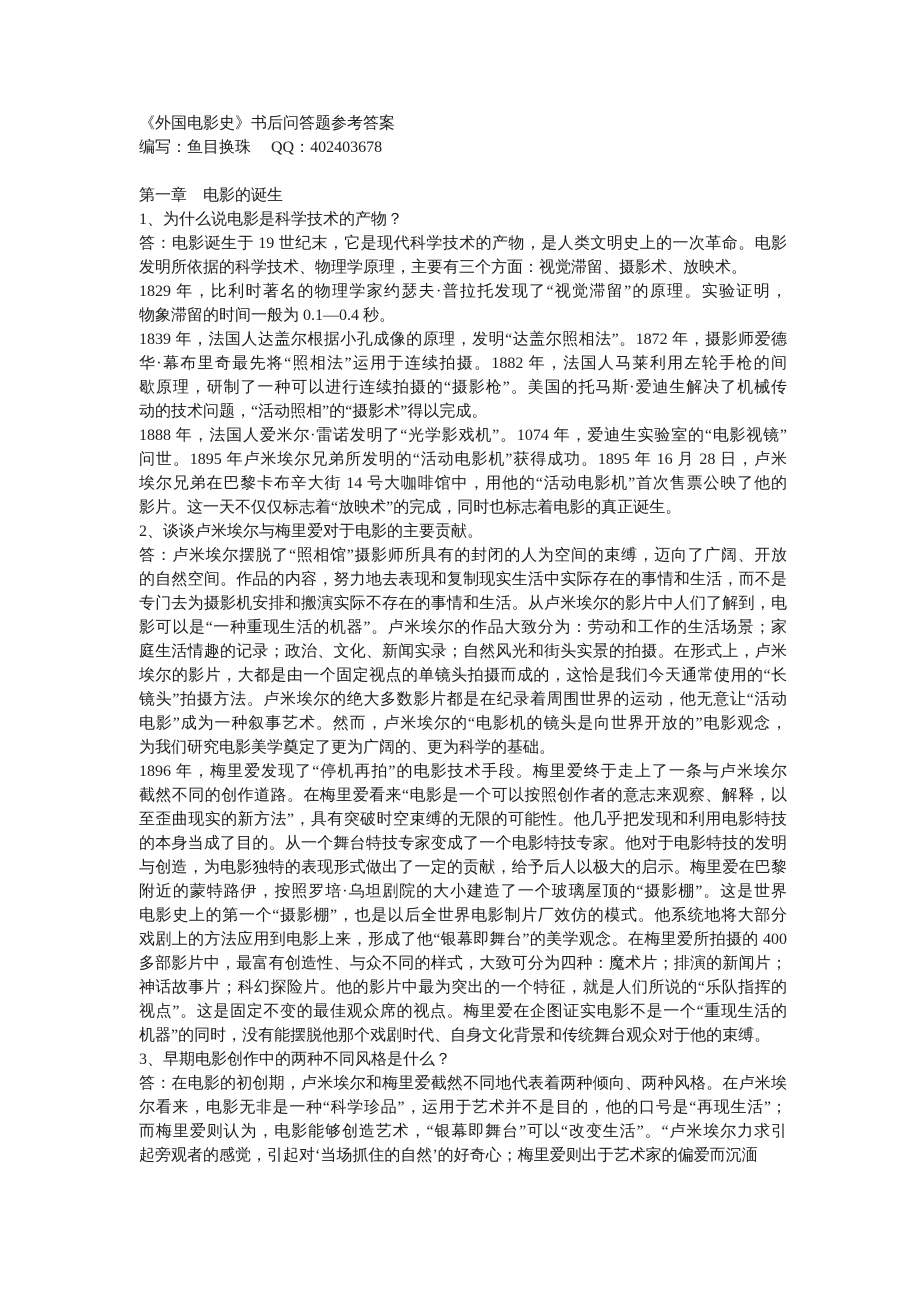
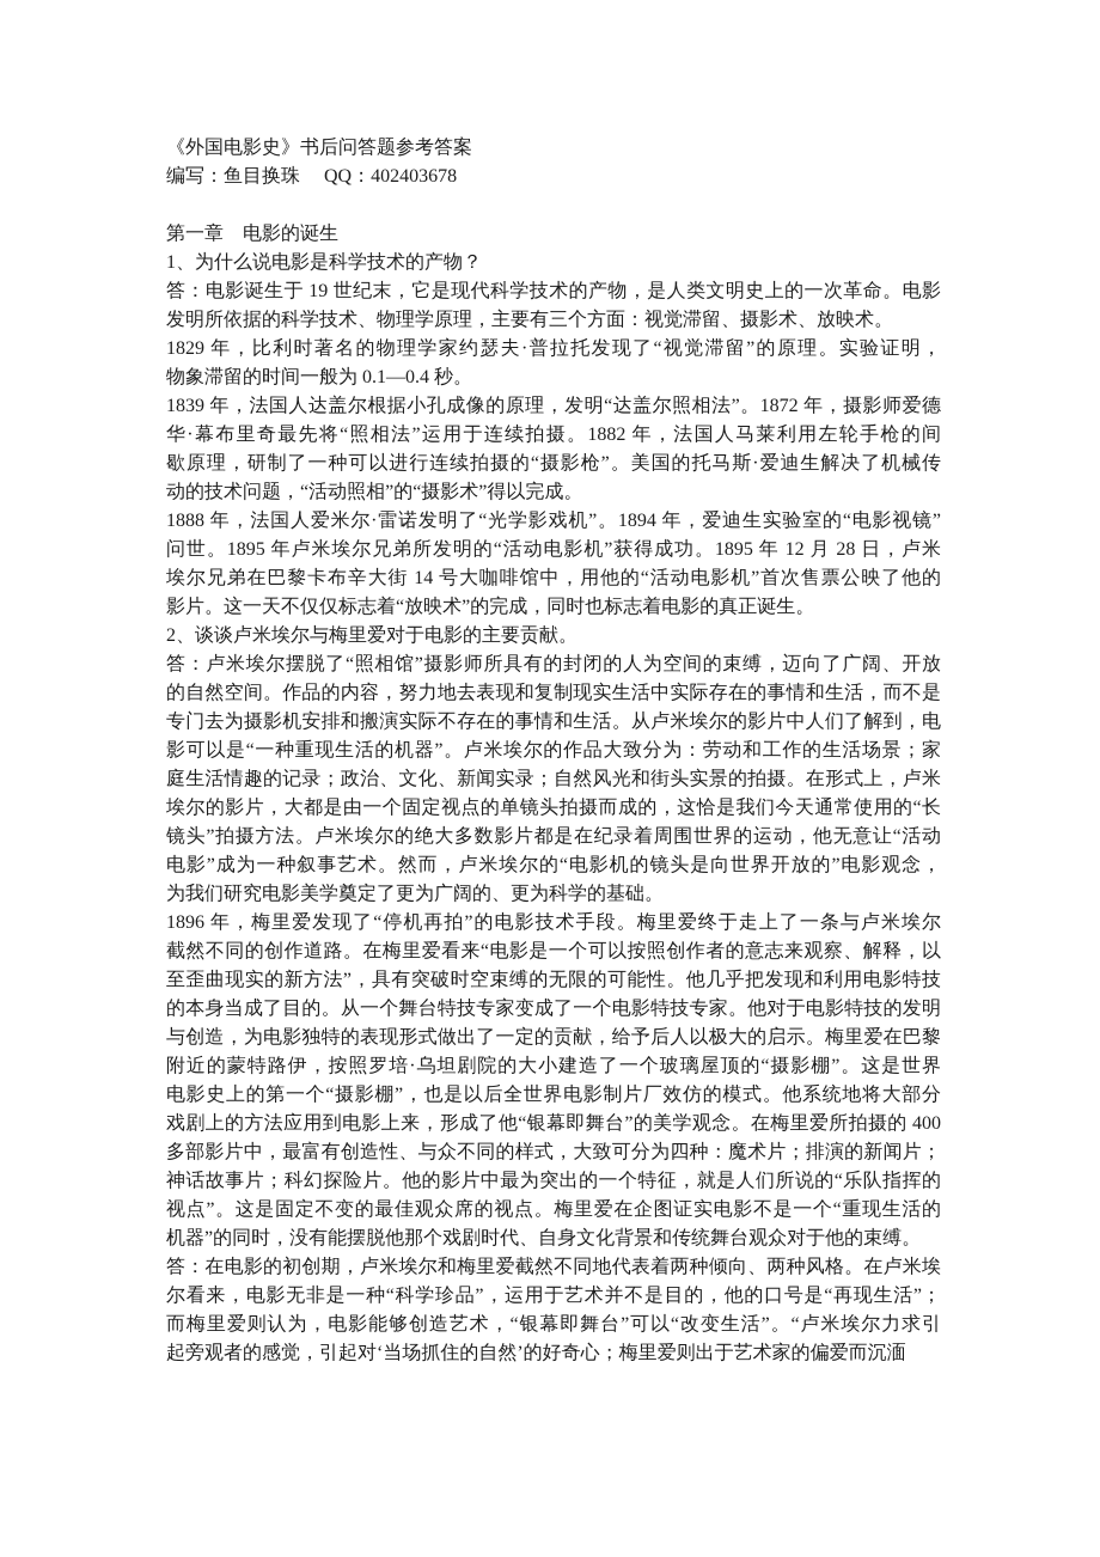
  《外国电影史》书后问答题参考答案
  编写：鱼目换珠 QQ：402403678
  第一章 电影的诞生
  1、为什么说电影是科学技术的产物？
  答：电影诞生于 19 世纪末，它是现代科学技术的产物，是人类文明史上的一次革命。电影
  发明所依据的科学技术、物理学原理，主要有三个方面：视觉滞留、摄影术、放映术。
  1829 年，比利时著名的物理学家约瑟夫·普拉托发现了“视觉滞留”的原理。实验证明，
  物象滞留的时间一般为 0.1—0.4 秒。
  1839 年，法国人达盖尔根据小孔成像的原理，发明“达盖尔照相法”。1872 年，摄影师爱德
  华·幕布里奇最先将“照相法”运用于连续拍摄。1882 年，法国人马莱利用左轮手枪的间
  歇原理，研制了一种可以进行连续拍摄的“摄影枪”。美国的托马斯·爱迪生解决了机械传
  动的技术问题，“活动照相”的“摄影术”得以完成。
- 1888 年，法国人爱米尔·雷诺发明了“光学影戏机”。1074 年，爱迪生实验室的“电影视镜”
+ 1888 年，法国人爱米尔·雷诺发明了“光学影戏机”。1894 年，爱迪生实验室的“电影视镜”
- 问世。1895 年卢米埃尔兄弟所发明的“活动电影机”获得成功。1895 年 16 月 28 日，卢米
+ 问世。1895 年卢米埃尔兄弟所发明的“活动电影机”获得成功。1895 年 12 月 28 日，卢米
  埃尔兄弟在巴黎卡布辛大街 14 号大咖啡馆中，用他的“活动电影机”首次售票公映了他的
  影片。这一天不仅仅标志着“放映术”的完成，同时也标志着电影的真正诞生。
  2、谈谈卢米埃尔与梅里爱对于电影的主要贡献。
  答：卢米埃尔摆脱了“照相馆”摄影师所具有的封闭的人为空间的束缚，迈向了广阔、开放
  的自然空间。作品的内容，努力地去表现和复制现实生活中实际存在的事情和生活，而不是
  专门去为摄影机安排和搬演实际不存在的事情和生活。从卢米埃尔的影片中人们了解到，电
  影可以是“一种重现生活的机器”。卢米埃尔的作品大致分为：劳动和工作的生活场景；家
  庭生活情趣的记录；政治、文化、新闻实录；自然风光和街头实景的拍摄。在形式上，卢米
  埃尔的影片，大都是由一个固定视点的单镜头拍摄而成的，这恰是我们今天通常使用的“长
  镜头”拍摄方法。卢米埃尔的绝大多数影片都是在纪录着周围世界的运动，他无意让“活动
  电影”成为一种叙事艺术。然而，卢米埃尔的“电影机的镜头是向世界开放的”电影观念，
  为我们研究电影美学奠定了更为广阔的、更为科学的基础。
  1896 年，梅里爱发现了“停机再拍”的电影技术手段。梅里爱终于走上了一条与卢米埃尔
  截然不同的创作道路。在梅里爱看来“电影是一个可以按照创作者的意志来观察、解释，以
  至歪曲现实的新方法”，具有突破时空束缚的无限的可能性。他几乎把发现和利用电影特技
  的本身当成了目的。从一个舞台特技专家变成了一个电影特技专家。他对于电影特技的发明
  与创造，为电影独特的表现形式做出了一定的贡献，给予后人以极大的启示。梅里爱在巴黎
  附近的蒙特路伊，按照罗培·乌坦剧院的大小建造了一个玻璃屋顶的“摄影棚”。这是世界
  电影史上的第一个“摄影棚”，也是以后全世界电影制片厂效仿的模式。他系统地将大部分
  戏剧上的方法应用到电影上来，形成了他“银幕即舞台”的美学观念。在梅里爱所拍摄的 400
  多部影片中，最富有创造性、与众不同的样式，大致可分为四种：魔术片；排演的新闻片；
  神话故事片；科幻探险片。他的影片中最为突出的一个特征，就是人们所说的“乐队指挥的
  视点”。这是固定不变的最佳观众席的视点。梅里爱在企图证实电影不是一个“重现生活的
  机器”的同时，没有能摆脱他那个戏剧时代、自身文化背景和传统舞台观众对于他的束缚。
- 3、早期电影创作中的两种不同风格是什么？
  答：在电影的初创期，卢米埃尔和梅里爱截然不同地代表着两种倾向、两种风格。在卢米埃
  尔看来，电影无非是一种“科学珍品”，运用于艺术并不是目的，他的口号是“再现生活”；
  而梅里爱则认为，电影能够创造艺术，“银幕即舞台”可以“改变生活”。“卢米埃尔力求引
  起旁观者的感觉，引起对‘当场抓住的自然’的好奇心；梅里爱则出于艺术家的偏爱而沉湎
